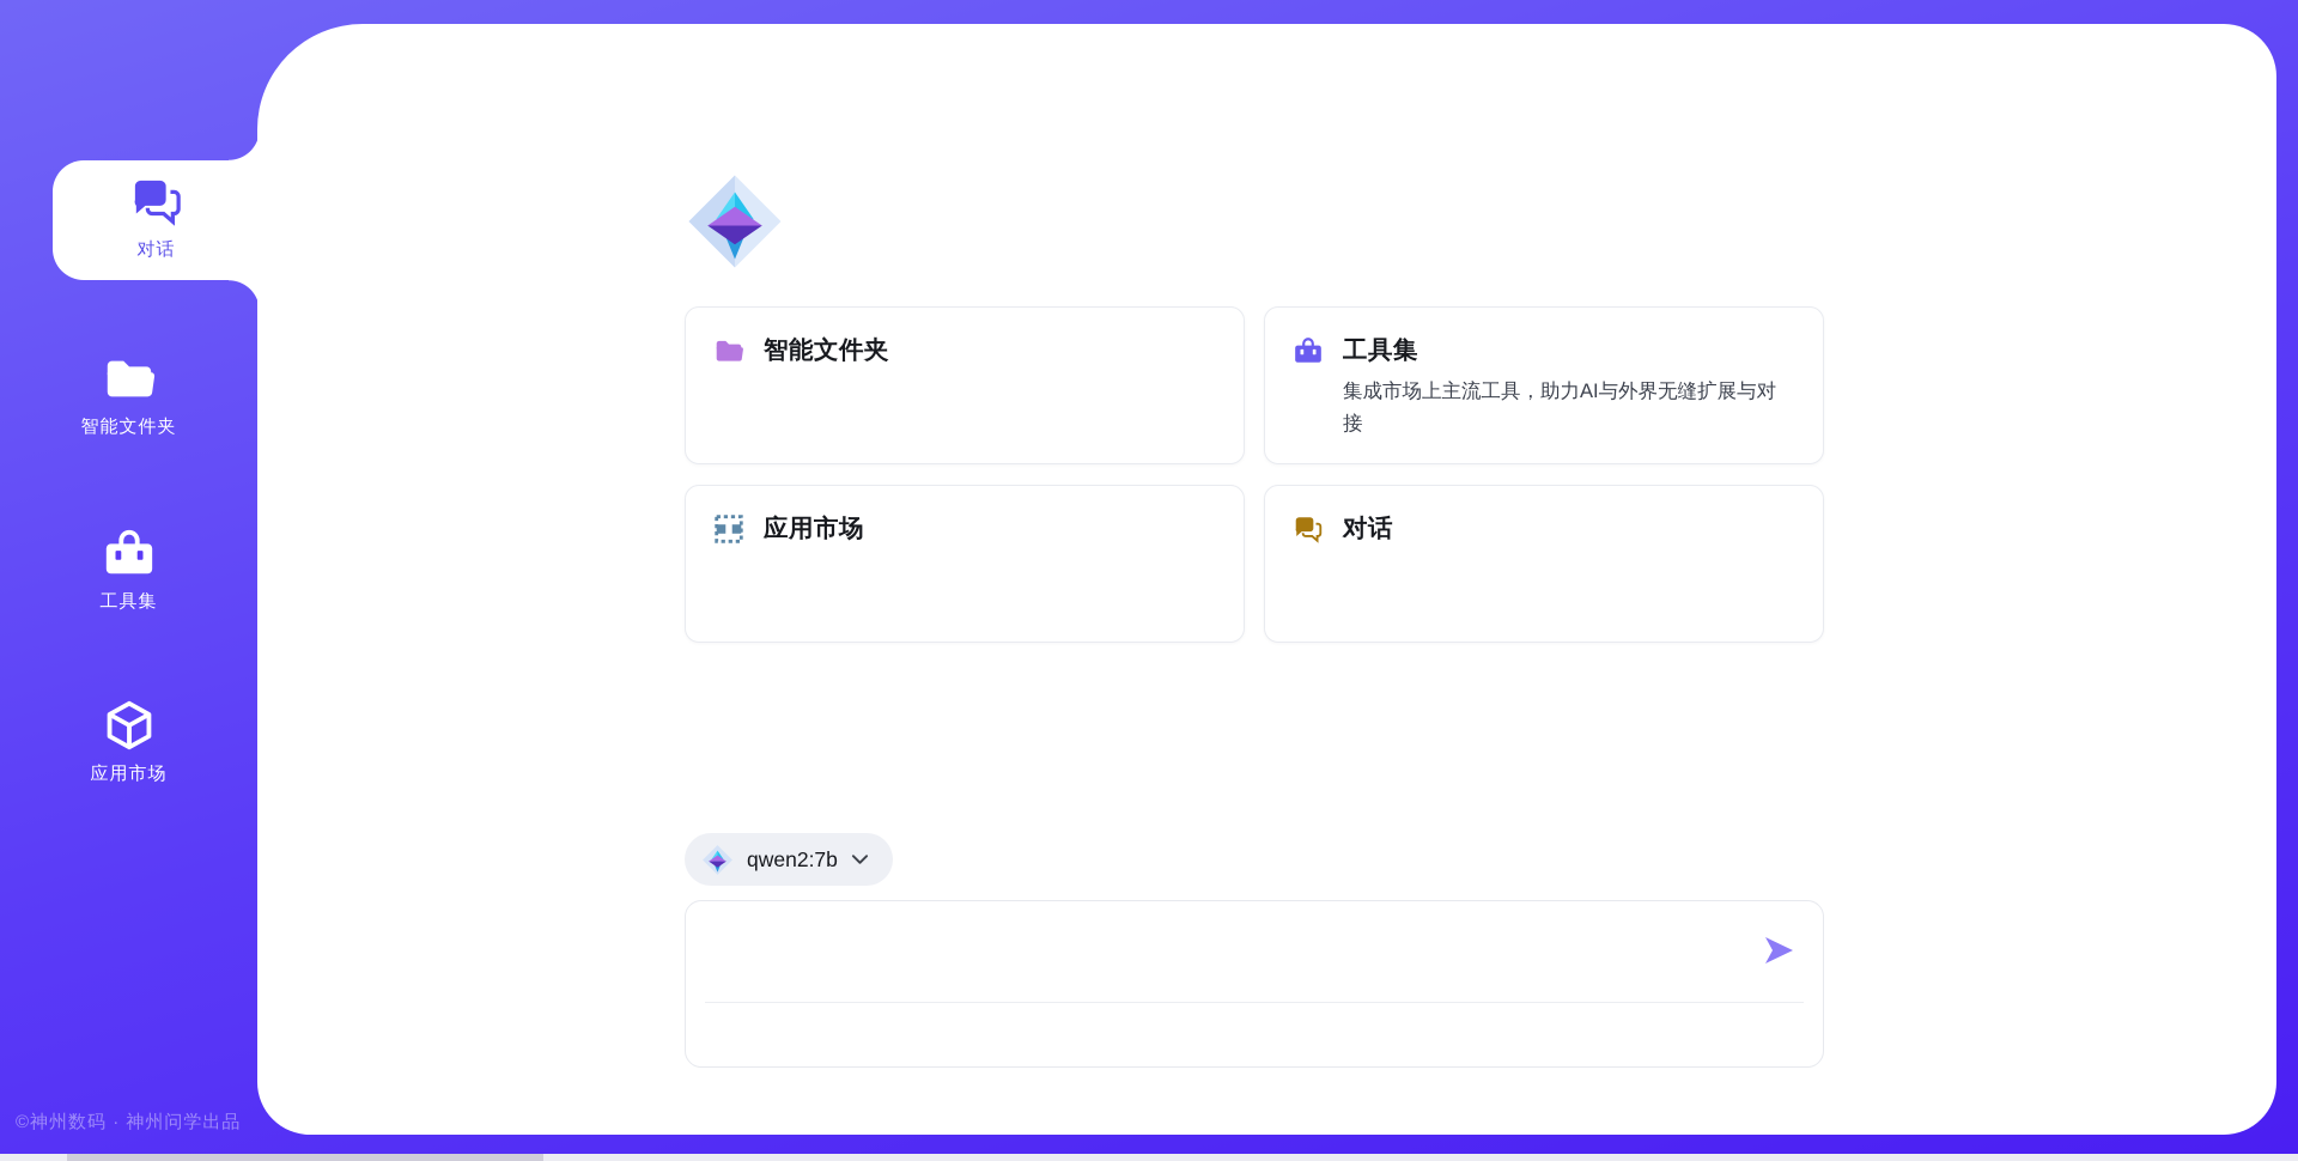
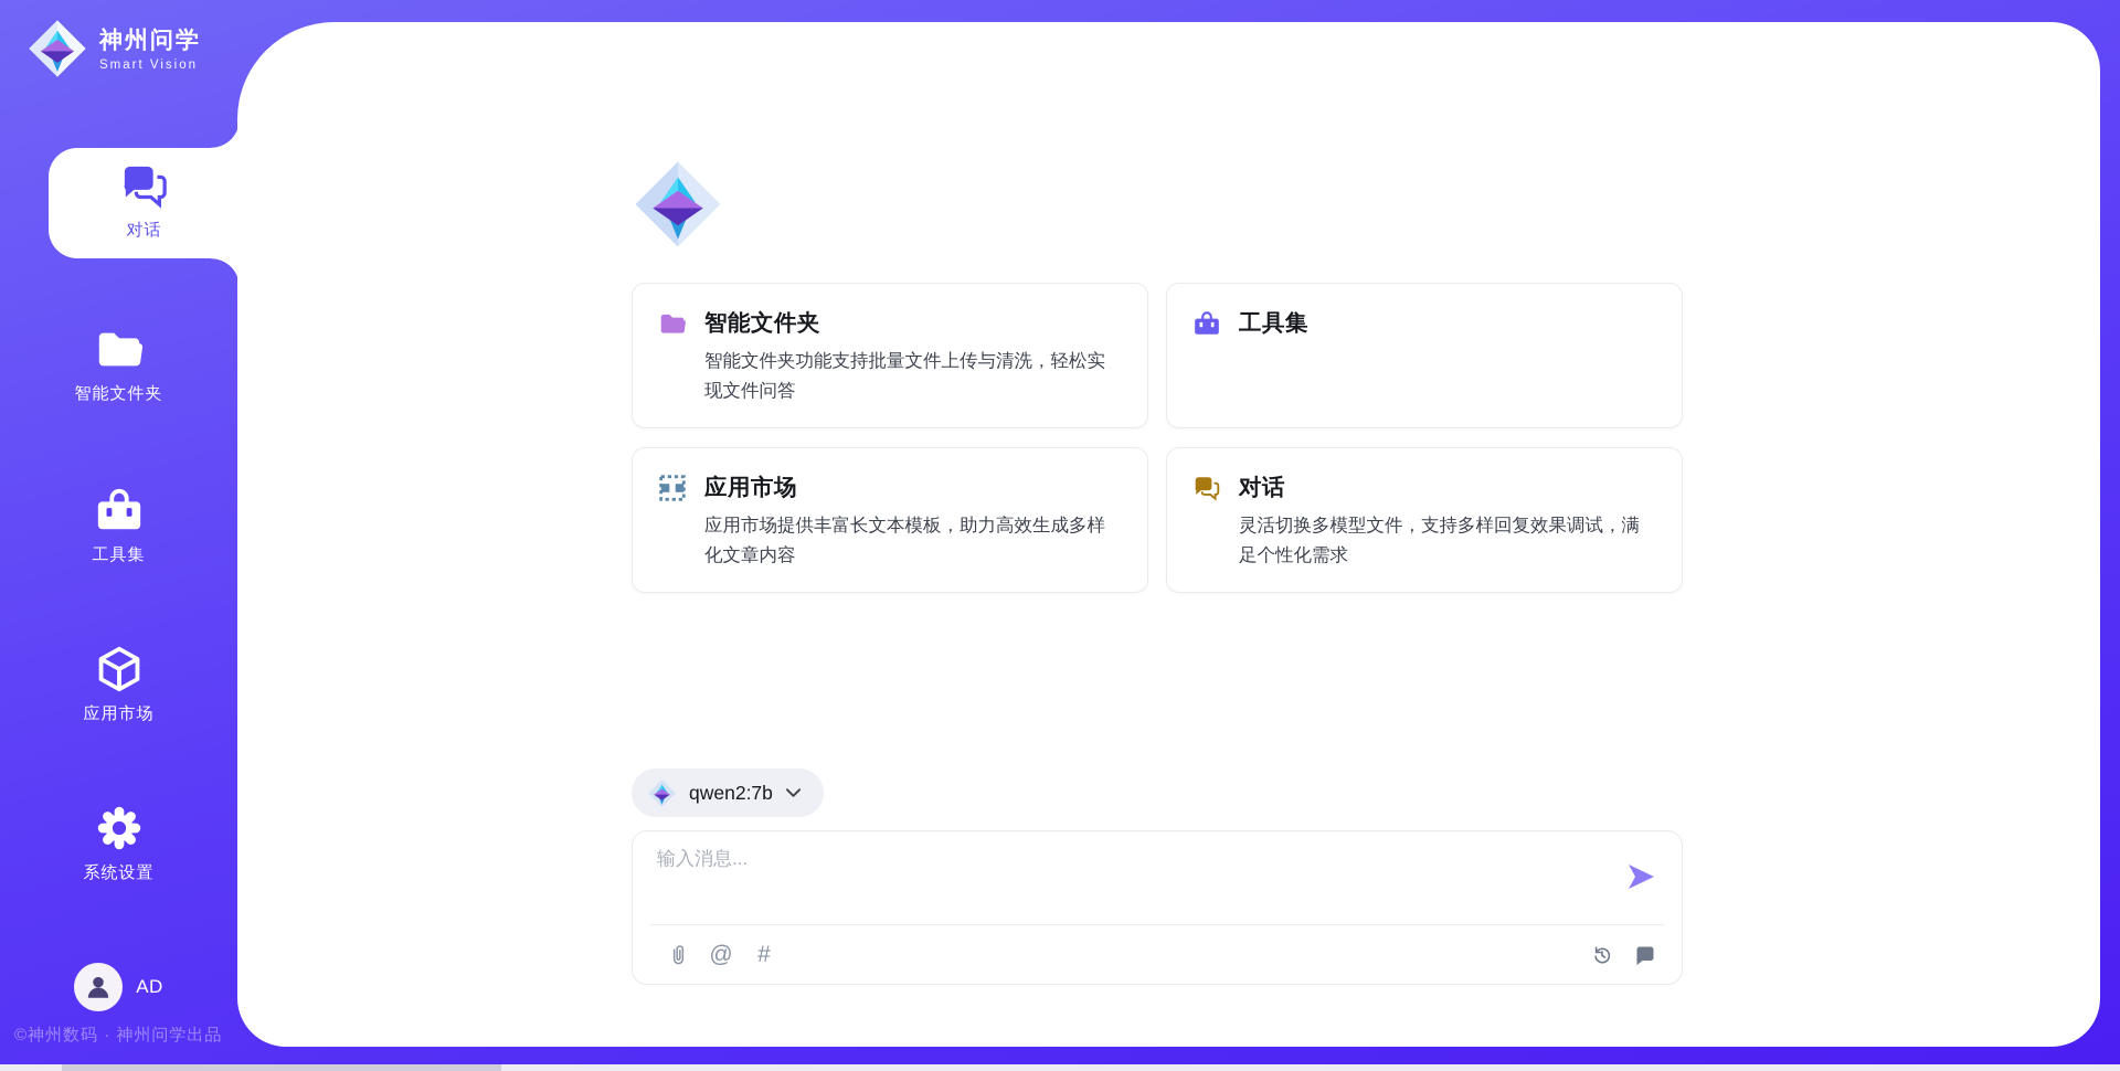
+ 神州问学
+ Smart Vision
  对话
  智能文件夹
  工具集
  应用市场
+ 系统设置
+ AD
  ©神州数码 · 神州问学出品
  智能文件夹
+ 智能文件夹功能支持批量文件上传与清洗，轻松实现文件问答
  工具集
- 集成市场上主流工具，助力AI与外界无缝扩展与对接
  应用市场
+ 应用市场提供丰富长文本模板，助力高效生成多样化文章内容
  对话
+ 灵活切换多模型文件，支持多样回复效果调试，满足个性化需求
  qwen2:7b
+ 输入消息...
+ @
+ #
